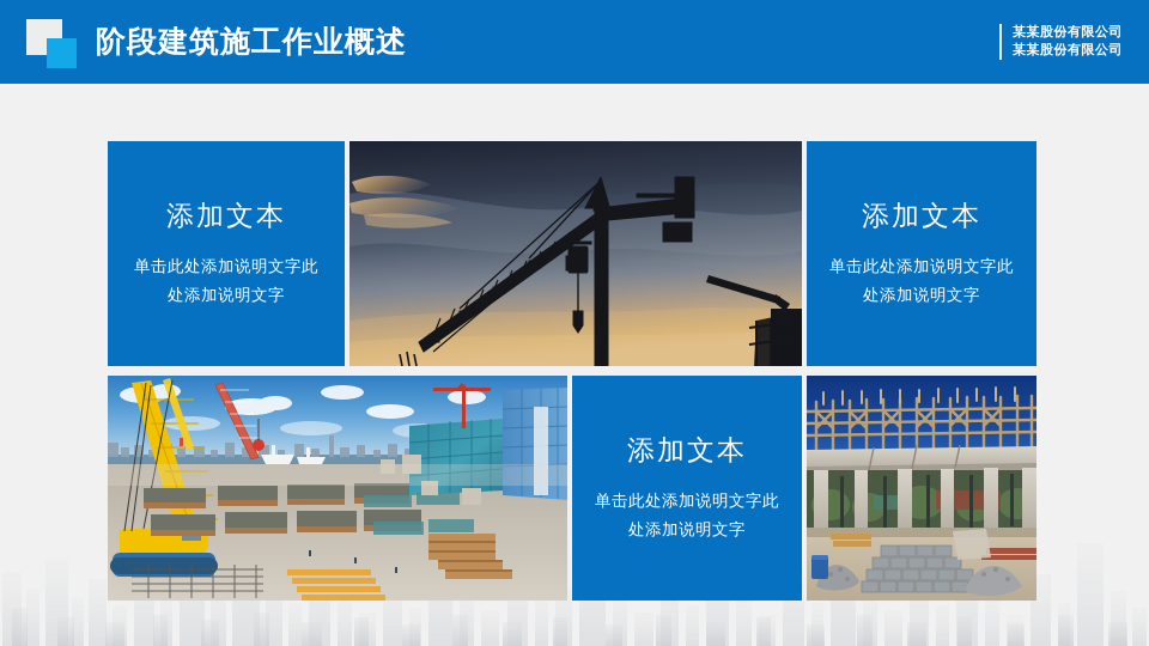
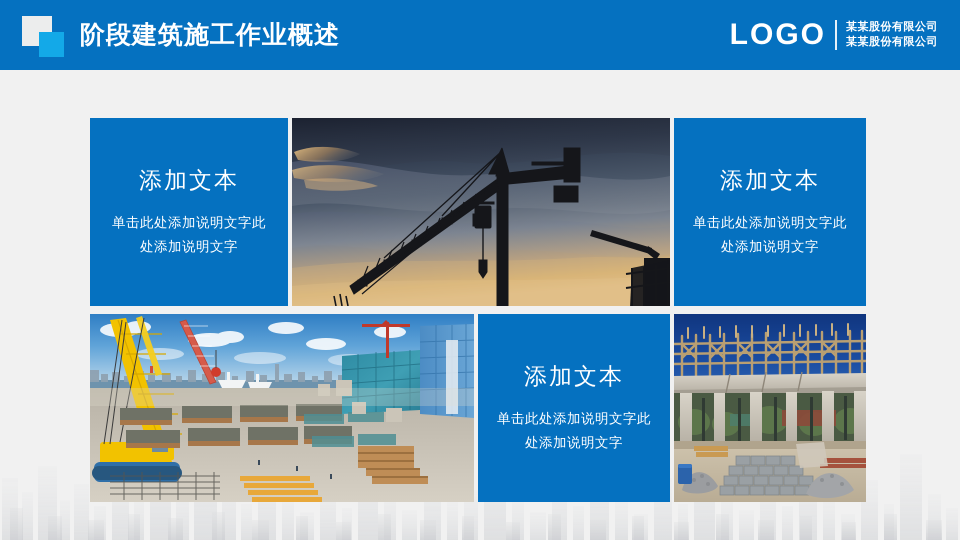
  阶段建筑施工作业概述
+ LOGO
  某某股份有限公司
  某某股份有限公司
  添加文本
  单击此处添加说明文字此处添加说明文字
  添加文本
  单击此处添加说明文字此处添加说明文字
  添加文本
  单击此处添加说明文字此处添加说明文字
